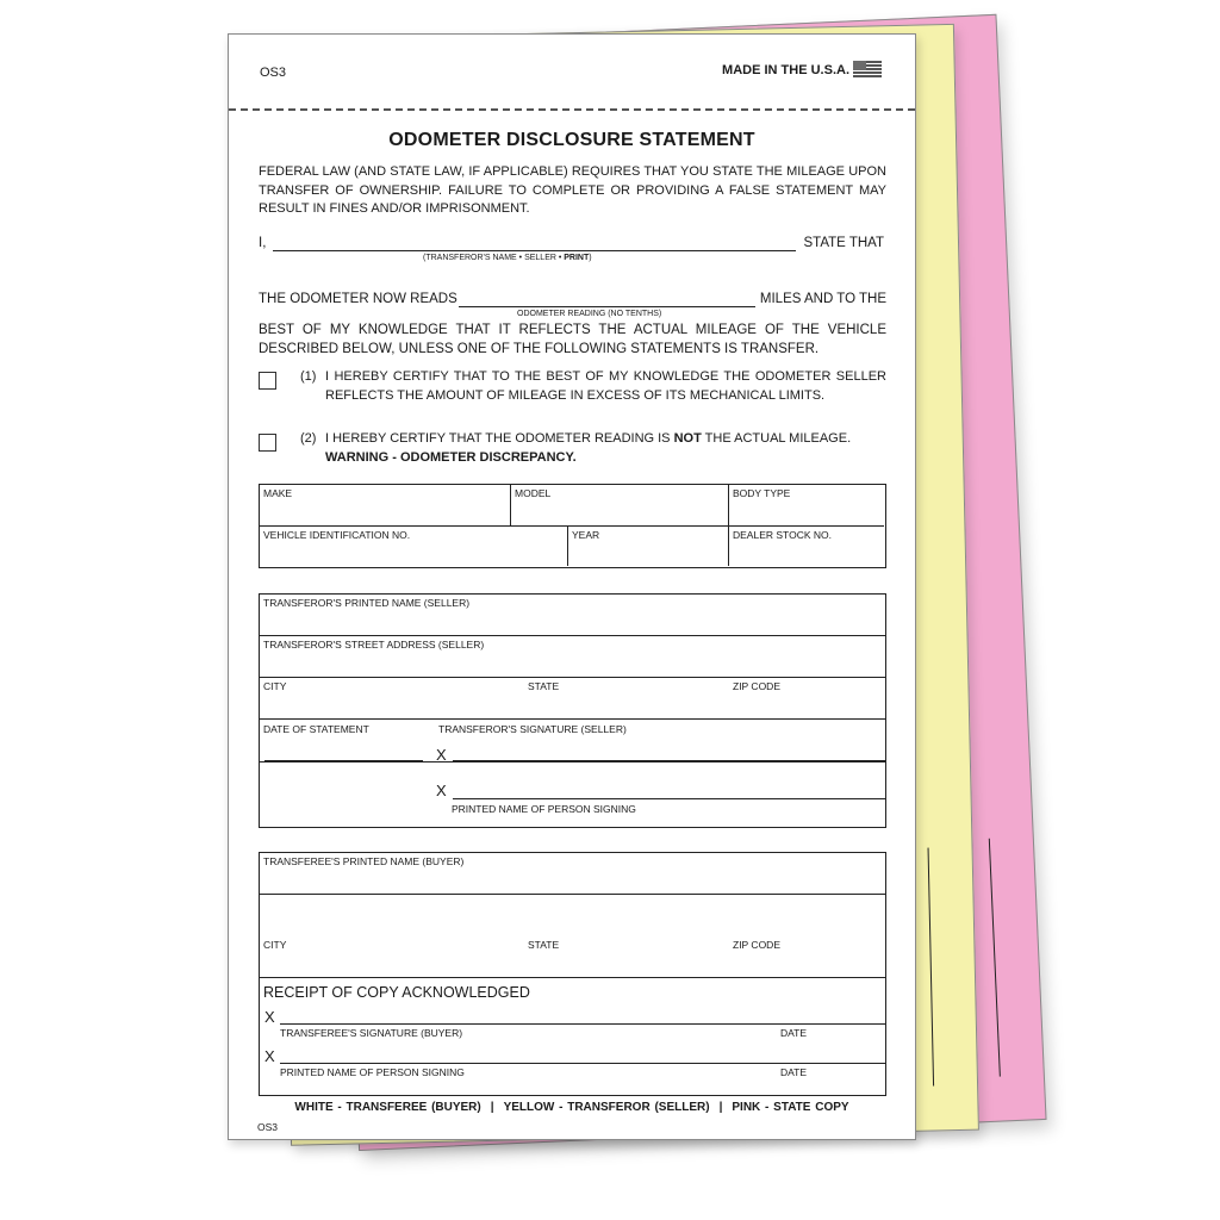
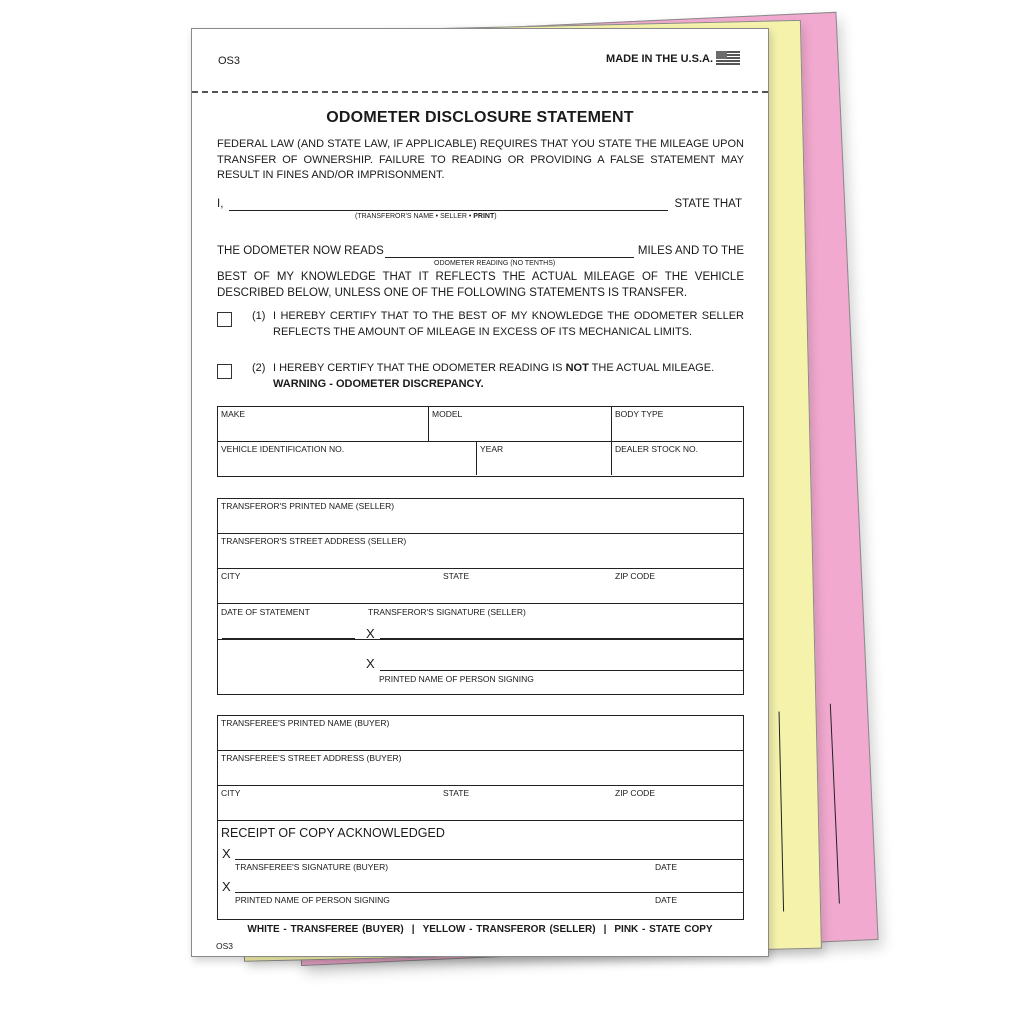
  OS3
  MADE IN THE U.S.A.
  ODOMETER DISCLOSURE STATEMENT
- FEDERAL LAW (AND STATE LAW, IF APPLICABLE) REQUIRES THAT YOU STATE THE MILEAGE UPON TRANSFER OF OWNERSHIP. FAILURE TO COMPLETE OR PROVIDING A FALSE STATEMENT MAY RESULT IN FINES AND/OR IMPRISONMENT.
+ FEDERAL LAW (AND STATE LAW, IF APPLICABLE) REQUIRES THAT YOU STATE THE MILEAGE UPON TRANSFER OF OWNERSHIP. FAILURE TO READING OR PROVIDING A FALSE STATEMENT MAY RESULT IN FINES AND/OR IMPRISONMENT.
  I,
  STATE THAT
  THE ODOMETER NOW READS
  MILES AND TO THE
  BEST OF MY KNOWLEDGE THAT IT REFLECTS THE ACTUAL MILEAGE OF THE VEHICLE DESCRIBED BELOW, UNLESS ONE OF THE FOLLOWING STATEMENTS IS TRANSFER.
  (1)
  I HEREBY CERTIFY THAT TO THE BEST OF MY KNOWLEDGE THE ODOMETER SELLER REFLECTS THE AMOUNT OF MILEAGE IN EXCESS OF ITS MECHANICAL LIMITS.
  (2)
  I HEREBY CERTIFY THAT THE ODOMETER READING IS NOT THE ACTUAL MILEAGE.
  WARNING - ODOMETER DISCREPANCY.
  MAKE
  MODEL
  BODY TYPE
  VEHICLE IDENTIFICATION NO.
  YEAR
  DEALER STOCK NO.
  TRANSFEROR'S PRINTED NAME (SELLER)
  TRANSFEROR'S STREET ADDRESS (SELLER)
  CITY
  STATE
  ZIP CODE
  DATE OF STATEMENT
  TRANSFEROR'S SIGNATURE (SELLER)
  X
  X
  PRINTED NAME OF PERSON SIGNING
  TRANSFEREE'S PRINTED NAME (BUYER)
+ TRANSFEREE'S STREET ADDRESS (BUYER)
  CITY
  STATE
  ZIP CODE
  RECEIPT OF COPY ACKNOWLEDGED
  X
  TRANSFEREE'S SIGNATURE (BUYER)
  DATE
  X
  PRINTED NAME OF PERSON SIGNING
  DATE
  WHITE - TRANSFEREE (BUYER) | YELLOW - TRANSFEROR (SELLER) | PINK - STATE COPY
  OS3
